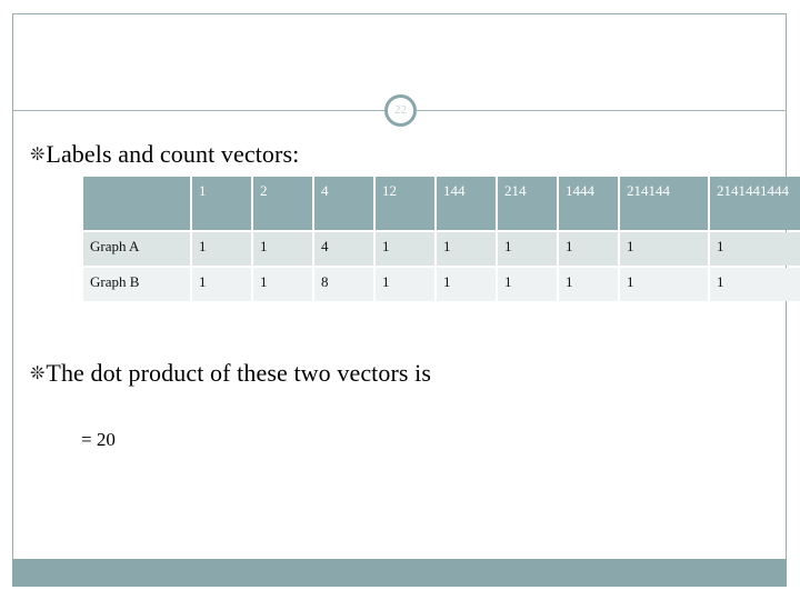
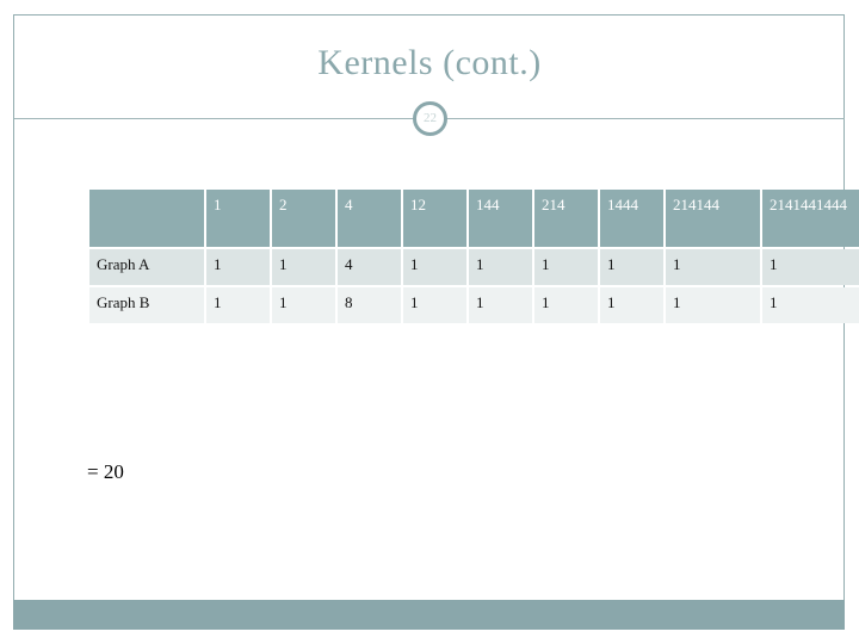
+ Kernels (cont.)
  22
- ❊Labels and count vectors:
  	1	2	4	12	144	214	1444	214144	2141441444
  Graph A	1	1	4	1	1	1	1	1	1
  Graph B	1	1	8	1	1	1	1	1	1
- ❊The dot product of these two vectors is
  = 20
